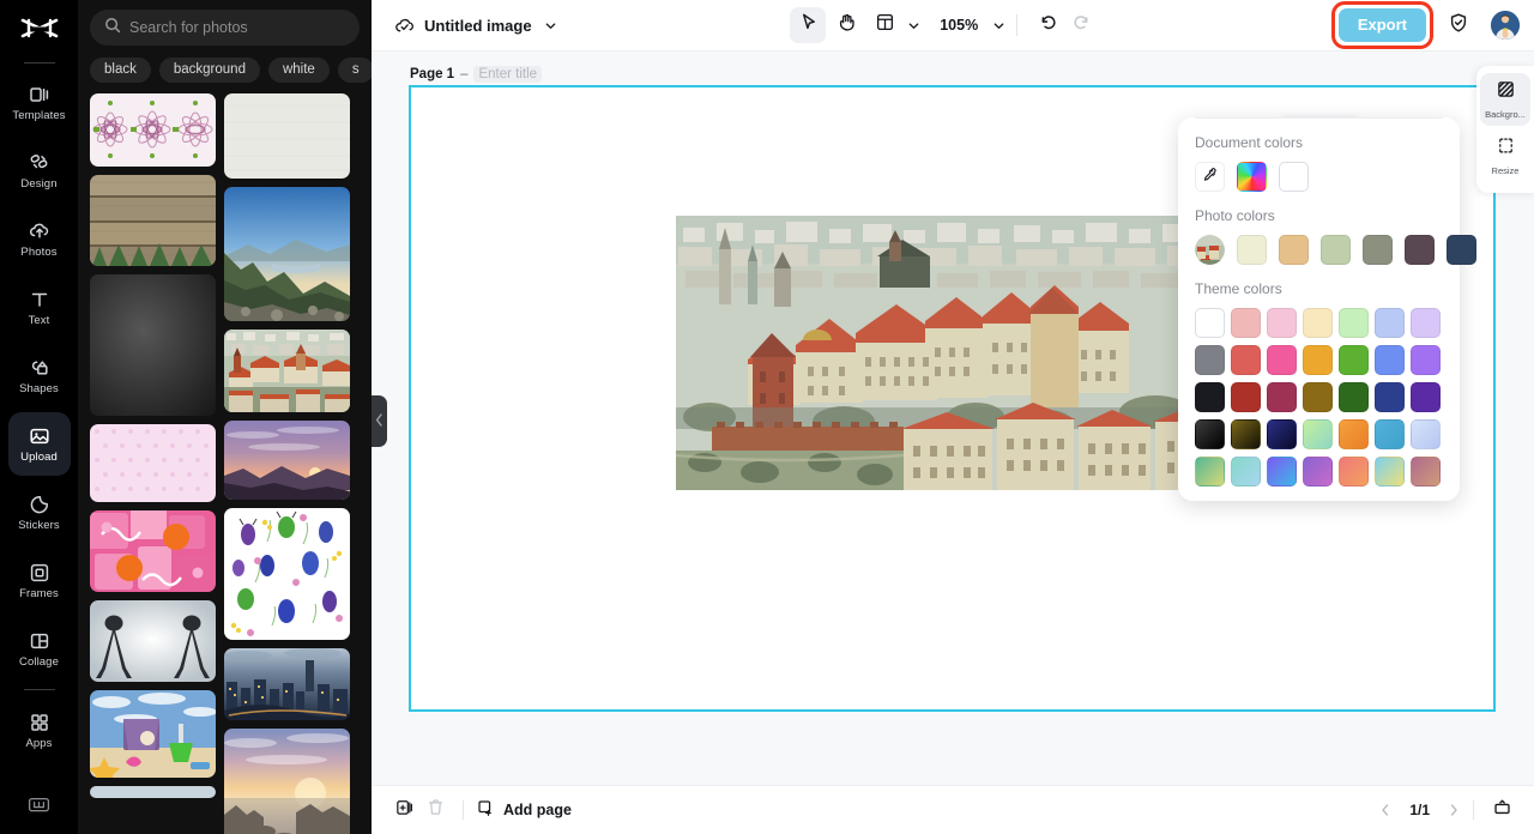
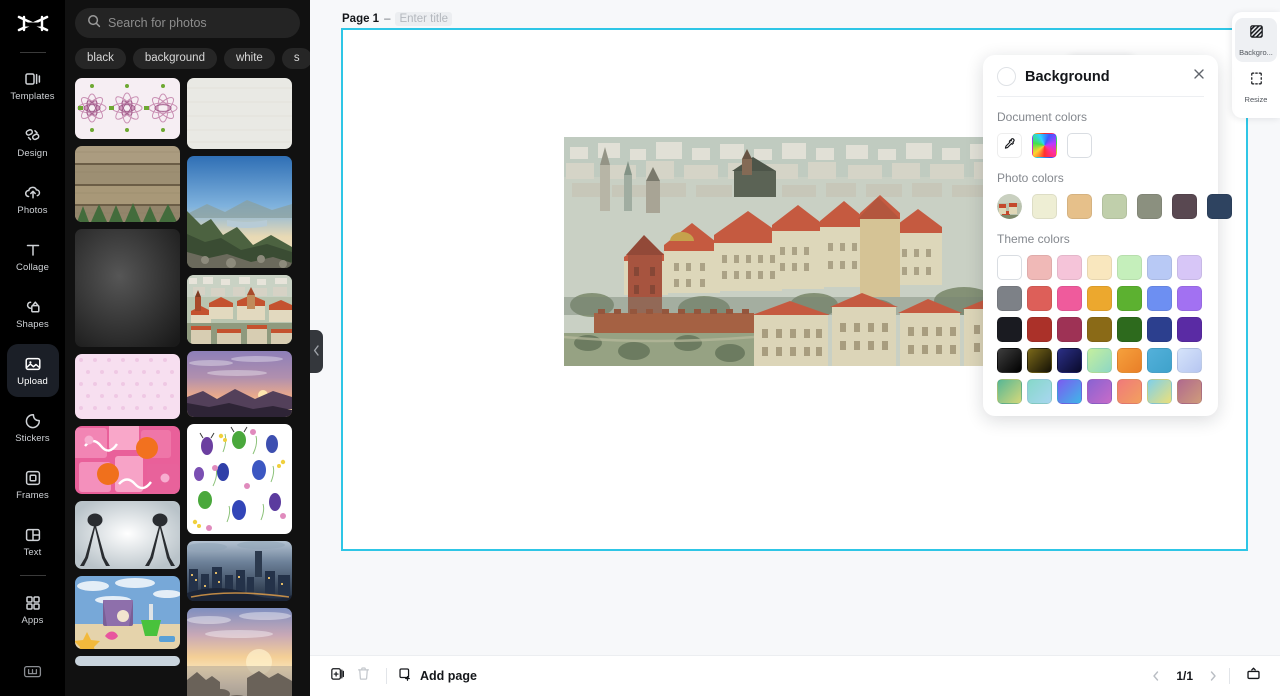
  Templates
  Design
  Photos
- Text
+ Collage
  Shapes
  Upload
  Stickers
  Frames
- Collage
+ Text
  Apps
  Search for photos
  black
  background
  white
  s
- Untitled image
- 105%
- Export
  Page 1
  –
  Enter title
  Backgro...
  Resize
+ Background
  Document colors
  Photo colors
  Theme colors
  Add page
  1/1
